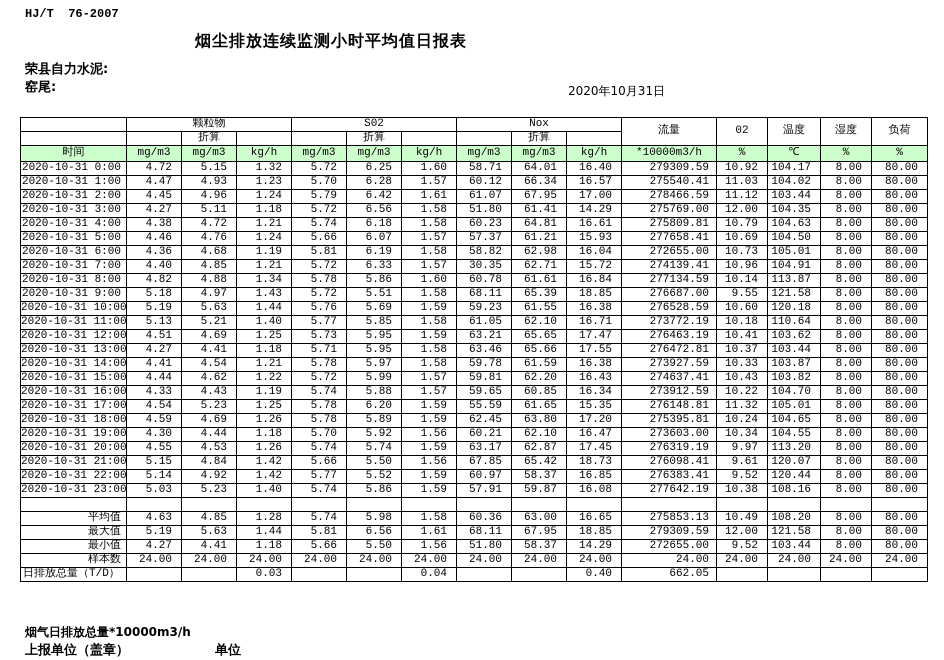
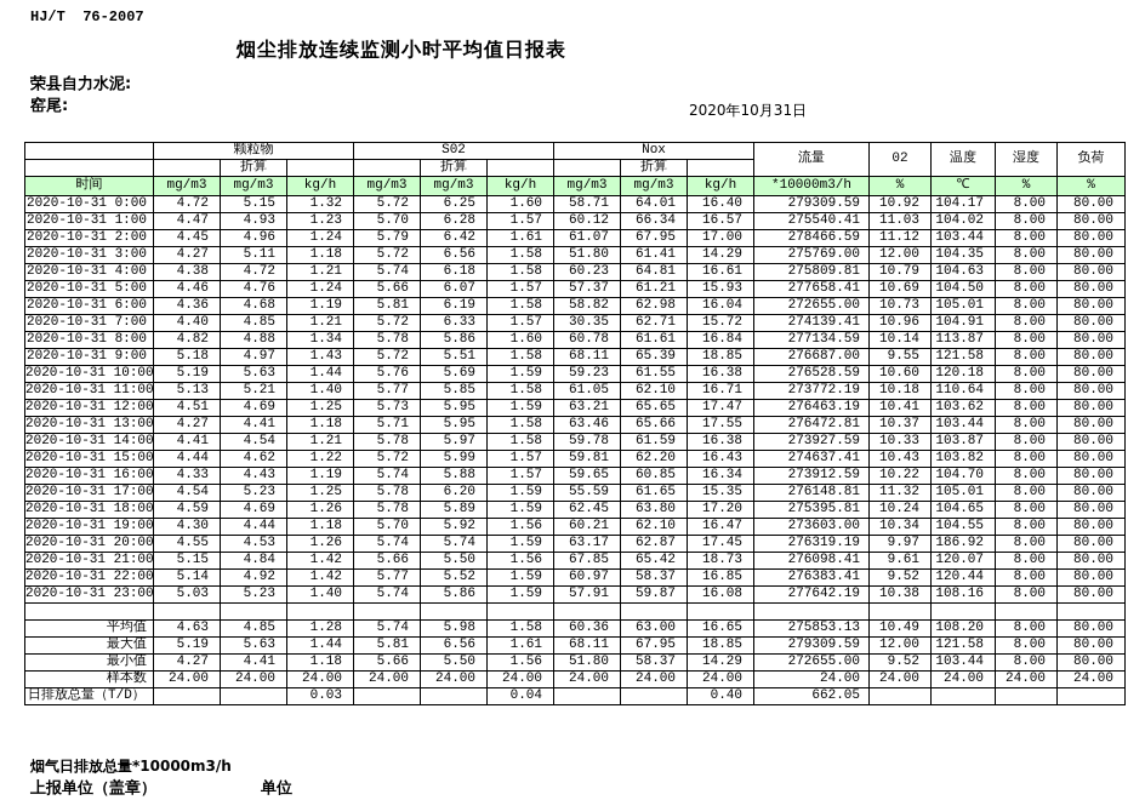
  HJ/T 76-2007
  烟尘排放连续监测小时平均值日报表
  荣县自力水泥:
  窑尾:
  2020年10月31日
  	颗粒物	S02	Nox	流量	02	温度	湿度	负荷
  		折算			折算			折算
  时间	mg/m3	mg/m3	kg/h	mg/m3	mg/m3	kg/h	mg/m3	mg/m3	kg/h	*10000m3/h	%	℃	%	%
  2020-10-31 0:00	4.72	5.15	1.32	5.72	6.25	1.60	58.71	64.01	16.40	279309.59	10.92	104.17	8.00	80.00
  2020-10-31 1:00	4.47	4.93	1.23	5.70	6.28	1.57	60.12	66.34	16.57	275540.41	11.03	104.02	8.00	80.00
  2020-10-31 2:00	4.45	4.96	1.24	5.79	6.42	1.61	61.07	67.95	17.00	278466.59	11.12	103.44	8.00	80.00
  2020-10-31 3:00	4.27	5.11	1.18	5.72	6.56	1.58	51.80	61.41	14.29	275769.00	12.00	104.35	8.00	80.00
  2020-10-31 4:00	4.38	4.72	1.21	5.74	6.18	1.58	60.23	64.81	16.61	275809.81	10.79	104.63	8.00	80.00
  2020-10-31 5:00	4.46	4.76	1.24	5.66	6.07	1.57	57.37	61.21	15.93	277658.41	10.69	104.50	8.00	80.00
  2020-10-31 6:00	4.36	4.68	1.19	5.81	6.19	1.58	58.82	62.98	16.04	272655.00	10.73	105.01	8.00	80.00
  2020-10-31 7:00	4.40	4.85	1.21	5.72	6.33	1.57	30.35	62.71	15.72	274139.41	10.96	104.91	8.00	80.00
  2020-10-31 8:00	4.82	4.88	1.34	5.78	5.86	1.60	60.78	61.61	16.84	277134.59	10.14	113.87	8.00	80.00
  2020-10-31 9:00	5.18	4.97	1.43	5.72	5.51	1.58	68.11	65.39	18.85	276687.00	9.55	121.58	8.00	80.00
  2020-10-31 10:00	5.19	5.63	1.44	5.76	5.69	1.59	59.23	61.55	16.38	276528.59	10.60	120.18	8.00	80.00
  2020-10-31 11:00	5.13	5.21	1.40	5.77	5.85	1.58	61.05	62.10	16.71	273772.19	10.18	110.64	8.00	80.00
  2020-10-31 12:00	4.51	4.69	1.25	5.73	5.95	1.59	63.21	65.65	17.47	276463.19	10.41	103.62	8.00	80.00
  2020-10-31 13:00	4.27	4.41	1.18	5.71	5.95	1.58	63.46	65.66	17.55	276472.81	10.37	103.44	8.00	80.00
  2020-10-31 14:00	4.41	4.54	1.21	5.78	5.97	1.58	59.78	61.59	16.38	273927.59	10.33	103.87	8.00	80.00
  2020-10-31 15:00	4.44	4.62	1.22	5.72	5.99	1.57	59.81	62.20	16.43	274637.41	10.43	103.82	8.00	80.00
  2020-10-31 16:00	4.33	4.43	1.19	5.74	5.88	1.57	59.65	60.85	16.34	273912.59	10.22	104.70	8.00	80.00
  2020-10-31 17:00	4.54	5.23	1.25	5.78	6.20	1.59	55.59	61.65	15.35	276148.81	11.32	105.01	8.00	80.00
  2020-10-31 18:00	4.59	4.69	1.26	5.78	5.89	1.59	62.45	63.80	17.20	275395.81	10.24	104.65	8.00	80.00
  2020-10-31 19:00	4.30	4.44	1.18	5.70	5.92	1.56	60.21	62.10	16.47	273603.00	10.34	104.55	8.00	80.00
- 2020-10-31 20:00	4.55	4.53	1.26	5.74	5.74	1.59	63.17	62.87	17.45	276319.19	9.97	113.20	8.00	80.00
+ 2020-10-31 20:00	4.55	4.53	1.26	5.74	5.74	1.59	63.17	62.87	17.45	276319.19	9.97	186.92	8.00	80.00
  2020-10-31 21:00	5.15	4.84	1.42	5.66	5.50	1.56	67.85	65.42	18.73	276098.41	9.61	120.07	8.00	80.00
  2020-10-31 22:00	5.14	4.92	1.42	5.77	5.52	1.59	60.97	58.37	16.85	276383.41	9.52	120.44	8.00	80.00
  2020-10-31 23:00	5.03	5.23	1.40	5.74	5.86	1.59	57.91	59.87	16.08	277642.19	10.38	108.16	8.00	80.00
  平均值	4.63	4.85	1.28	5.74	5.98	1.58	60.36	63.00	16.65	275853.13	10.49	108.20	8.00	80.00
  最大值	5.19	5.63	1.44	5.81	6.56	1.61	68.11	67.95	18.85	279309.59	12.00	121.58	8.00	80.00
  最小值	4.27	4.41	1.18	5.66	5.50	1.56	51.80	58.37	14.29	272655.00	9.52	103.44	8.00	80.00
  样本数	24.00	24.00	24.00	24.00	24.00	24.00	24.00	24.00	24.00	24.00	24.00	24.00	24.00	24.00
  日排放总量（T/D）			0.03			0.04			0.40	662.05
  烟气日排放总量*10000m3/h
  上报单位（盖章）
  单位
